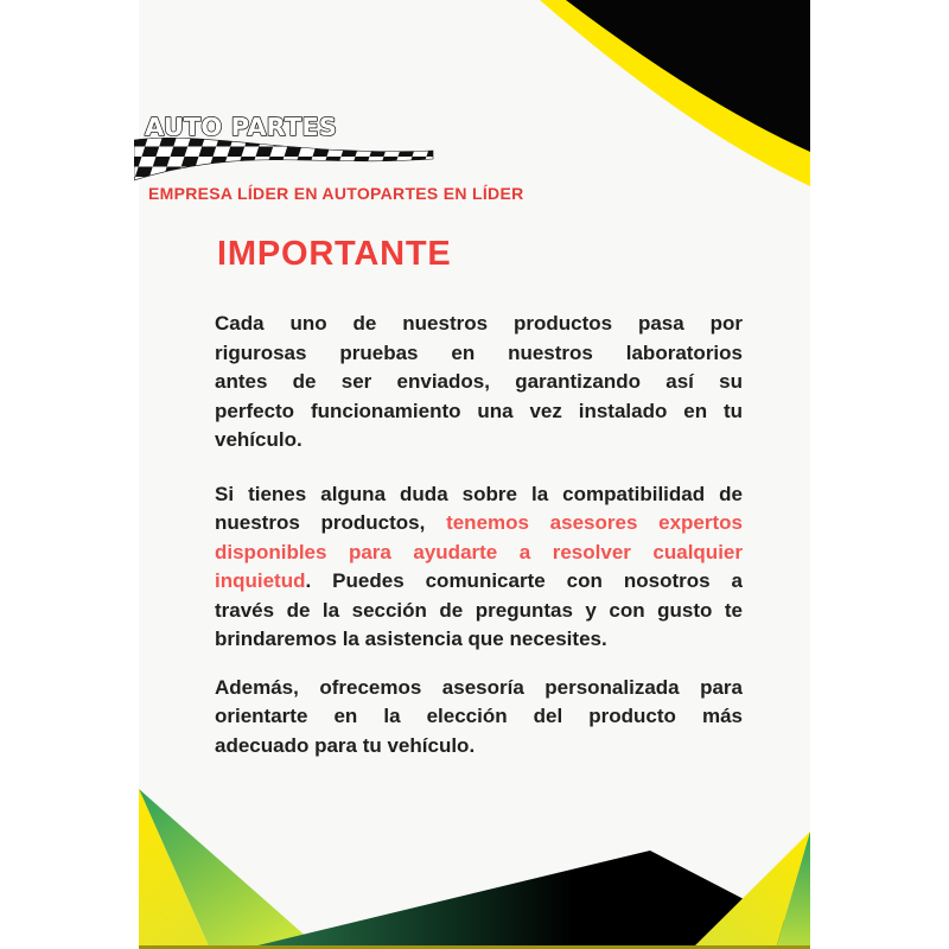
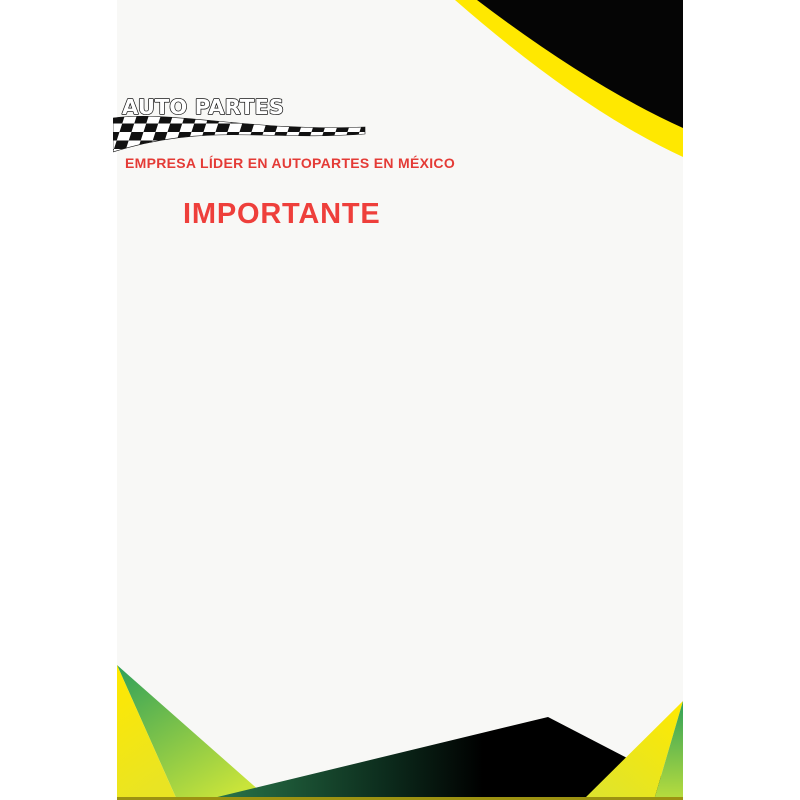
  AUTO PARTES
- EMPRESA LÍDER EN AUTOPARTES EN LÍDER
+ EMPRESA LÍDER EN AUTOPARTES EN MÉXICO
  IMPORTANTE
- Cada uno de nuestros productos pasa por
- rigurosas pruebas en nuestros laboratorios
- antes de ser enviados, garantizando así su
- perfecto funcionamiento una vez instalado en tu
- vehículo.
- Si tienes alguna duda sobre la compatibilidad de
- nuestros productos, tenemos asesores expertos
- disponibles para ayudarte a resolver cualquier
- inquietud. Puedes comunicarte con nosotros a
- través de la sección de preguntas y con gusto te
- brindaremos la asistencia que necesites.
- Además, ofrecemos asesoría personalizada para
- orientarte en la elección del producto más
- adecuado para tu vehículo.
